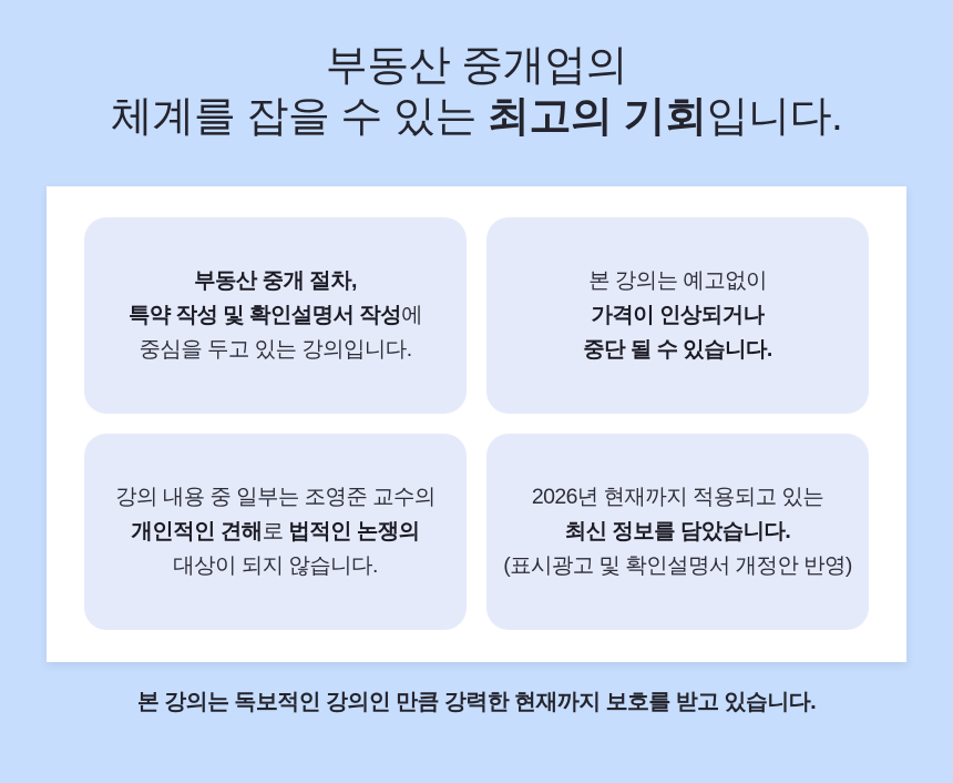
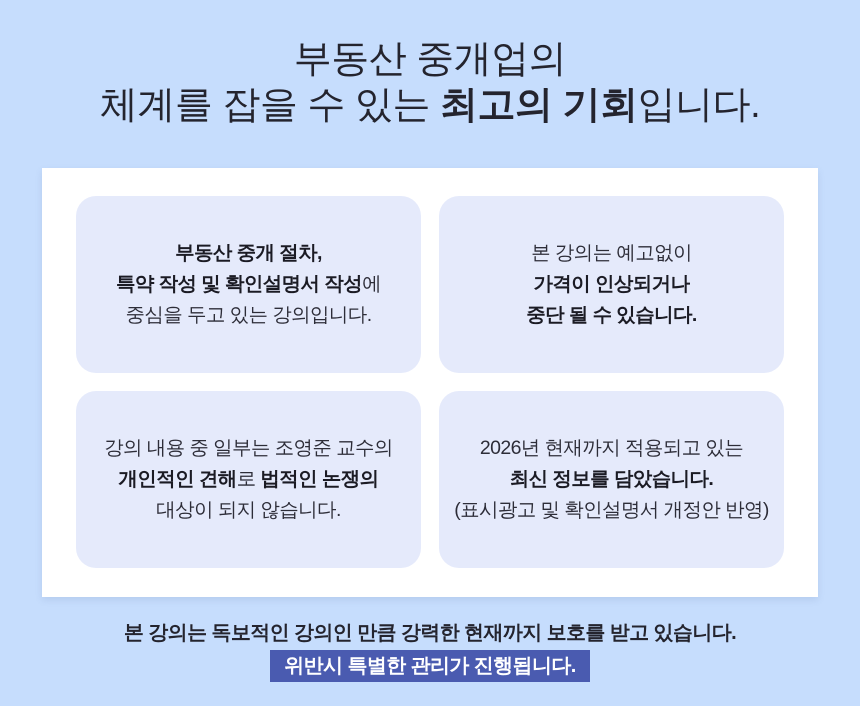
  부동산 중개업의
  체계를 잡을 수 있는 최고의 기회입니다.
  부동산 중개 절차,
  특약 작성 및 확인설명서 작성에
  중심을 두고 있는 강의입니다.
  본 강의는 예고없이
  가격이 인상되거나
  중단 될 수 있습니다.
  강의 내용 중 일부는 조영준 교수의
  개인적인 견해로 법적인 논쟁의
  대상이 되지 않습니다.
  2026년 현재까지 적용되고 있는
  최신 정보를 담았습니다.
  (표시광고 및 확인설명서 개정안 반영)
  본 강의는 독보적인 강의인 만큼 강력한 현재까지 보호를 받고 있습니다.
+ 위반시 특별한 관리가 진행됩니다.
